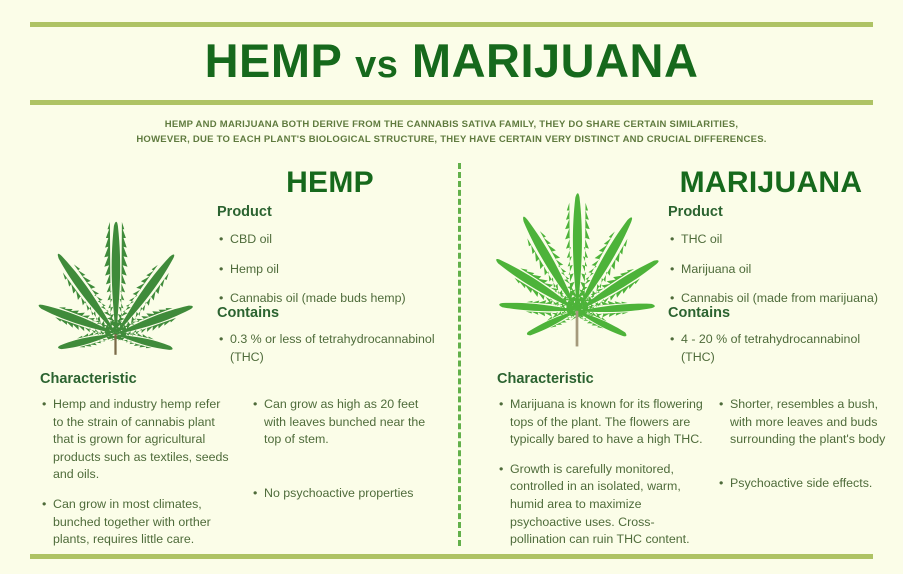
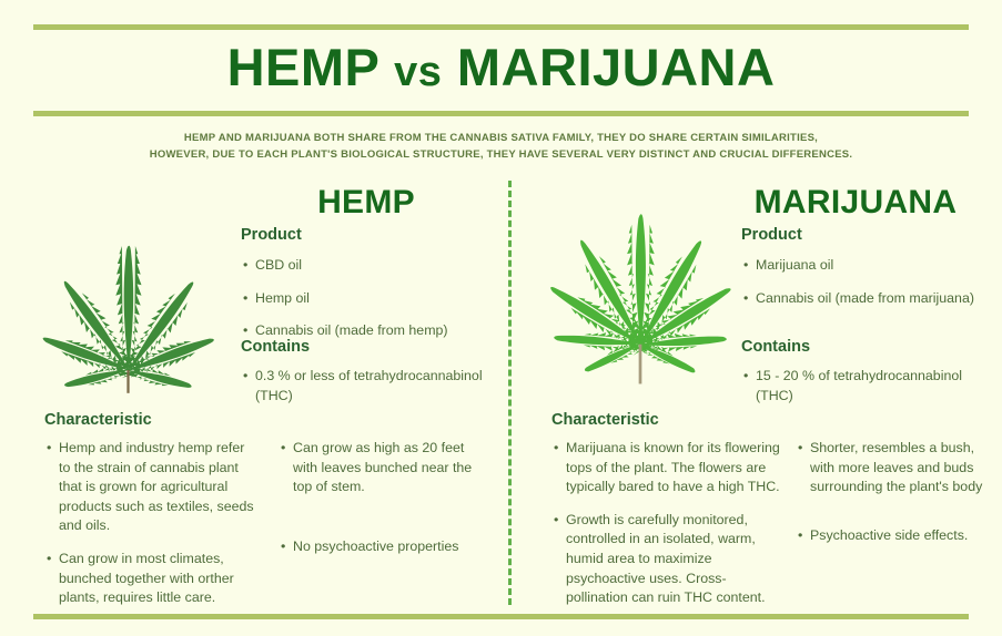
  HEMP vs MARIJUANA
- HEMP AND MARIJUANA BOTH DERIVE FROM THE CANNABIS SATIVA FAMILY, THEY DO SHARE CERTAIN SIMILARITIES,
+ HEMP AND MARIJUANA BOTH SHARE FROM THE CANNABIS SATIVA FAMILY, THEY DO SHARE CERTAIN SIMILARITIES,
- HOWEVER, DUE TO EACH PLANT'S BIOLOGICAL STRUCTURE, THEY HAVE CERTAIN VERY DISTINCT AND CRUCIAL DIFFERENCES.
+ HOWEVER, DUE TO EACH PLANT'S BIOLOGICAL STRUCTURE, THEY HAVE SEVERAL VERY DISTINCT AND CRUCIAL DIFFERENCES.
  HEMP
  Product
  CBD oil
  Hemp oil
- Cannabis oil (made buds hemp)
+ Cannabis oil (made from hemp)
  Contains
  0.3 % or less of tetrahydrocannabinol (THC)
  Characteristic
  Hemp and industry hemp refer to the strain of cannabis plant that is grown for agricultural products such as textiles, seeds and oils.
  Can grow in most climates, bunched together with orther plants, requires little care.
  Can grow as high as 20 feet with leaves bunched near the top of stem.
  No psychoactive properties
  MARIJUANA
  Product
- THC oil
  Marijuana oil
  Cannabis oil (made from marijuana)
  Contains
- 4 - 20 % of tetrahydrocannabinol (THC)
+ 15 - 20 % of tetrahydrocannabinol (THC)
  Characteristic
  Marijuana is known for its flowering tops of the plant. The flowers are typically bared to have a high THC.
  Growth is carefully monitored, controlled in an isolated, warm, humid area to maximize psychoactive uses. Cross-pollination can ruin THC content.
  Shorter, resembles a bush, with more leaves and buds surrounding the plant's body
  Psychoactive side effects.
